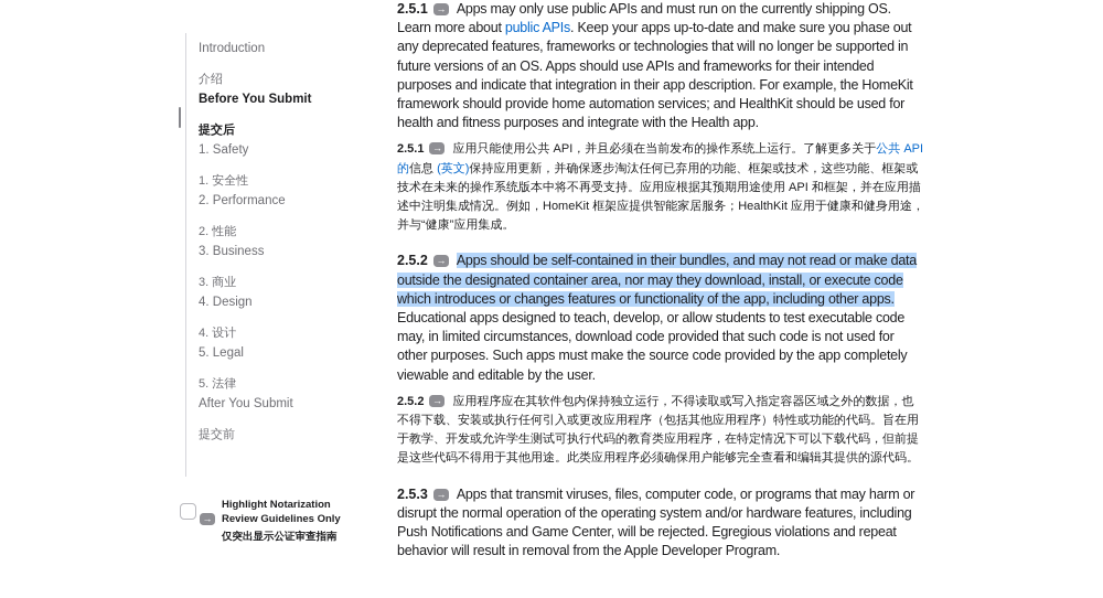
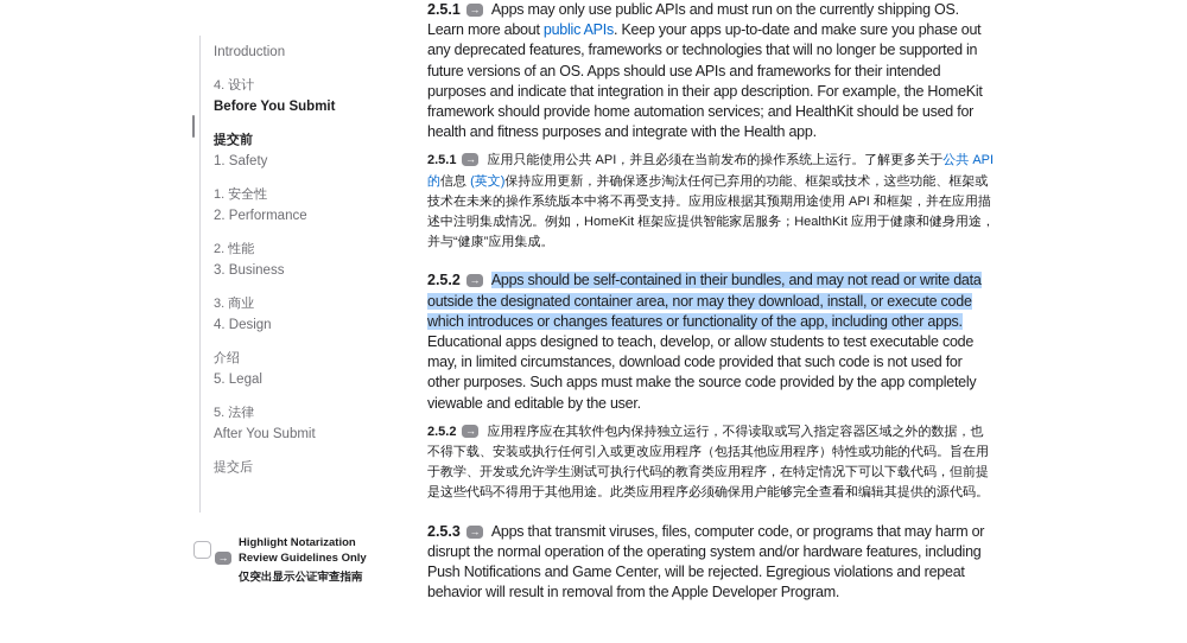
  Introduction
- 介绍
+ 4. 设计
  Before You Submit
- 提交后
+ 提交前
  1. Safety
  1. 安全性
  2. Performance
  2. 性能
  3. Business
  3. 商业
  4. Design
- 4. 设计
+ 介绍
  5. Legal
  5. 法律
  After You Submit
- 提交前
+ 提交后
  →
  Highlight Notarization Review Guidelines Only
  仅突出显示公证审查指南
  2.5.1 → Apps may only use public APIs and must run on the currently shipping OS. Learn more about public APIs. Keep your apps up-to-date and make sure you phase out any deprecated features, frameworks or technologies that will no longer be supported in future versions of an OS. Apps should use APIs and frameworks for their intended purposes and indicate that integration in their app description. For example, the HomeKit framework should provide home automation services; and HealthKit should be used for health and fitness purposes and integrate with the Health app.
  2.5.1 → 应用只能使用公共 API，并且必须在当前发布的操作系统上运行。了解更多关于公共 API 的信息 (英文)保持应用更新，并确保逐步淘汰任何已弃用的功能、框架或技术，这些功能、框架或技术在未来的操作系统版本中将不再受支持。应用应根据其预期用途使用 API 和框架，并在应用描述中注明集成情况。例如，HomeKit 框架应提供智能家居服务；HealthKit 应用于健康和健身用途，并与“健康”应用集成。
- 2.5.2 → Apps should be self-contained in their bundles, and may not read or make data outside the designated container area, nor may they download, install, or execute code which introduces or changes features or functionality of the app, including other apps. Educational apps designed to teach, develop, or allow students to test executable code may, in limited circumstances, download code provided that such code is not used for other purposes. Such apps must make the source code provided by the app completely viewable and editable by the user.
+ 2.5.2 → Apps should be self-contained in their bundles, and may not read or write data outside the designated container area, nor may they download, install, or execute code which introduces or changes features or functionality of the app, including other apps. Educational apps designed to teach, develop, or allow students to test executable code may, in limited circumstances, download code provided that such code is not used for other purposes. Such apps must make the source code provided by the app completely viewable and editable by the user.
  2.5.2 → 应用程序应在其软件包内保持独立运行，不得读取或写入指定容器区域之外的数据，也不得下载、安装或执行任何引入或更改应用程序（包括其他应用程序）特性或功能的代码。旨在用于教学、开发或允许学生测试可执行代码的教育类应用程序，在特定情况下可以下载代码，但前提是这些代码不得用于其他用途。此类应用程序必须确保用户能够完全查看和编辑其提供的源代码。
  2.5.3 → Apps that transmit viruses, files, computer code, or programs that may harm or disrupt the normal operation of the operating system and/or hardware features, including Push Notifications and Game Center, will be rejected. Egregious violations and repeat behavior will result in removal from the Apple Developer Program.
